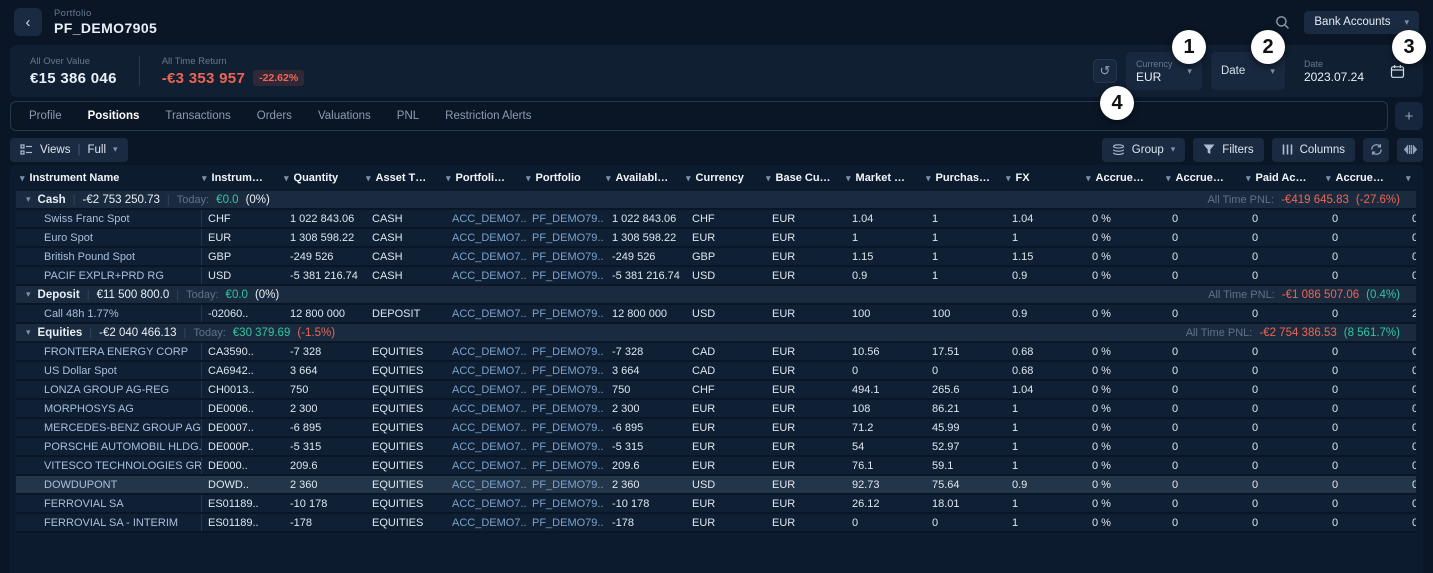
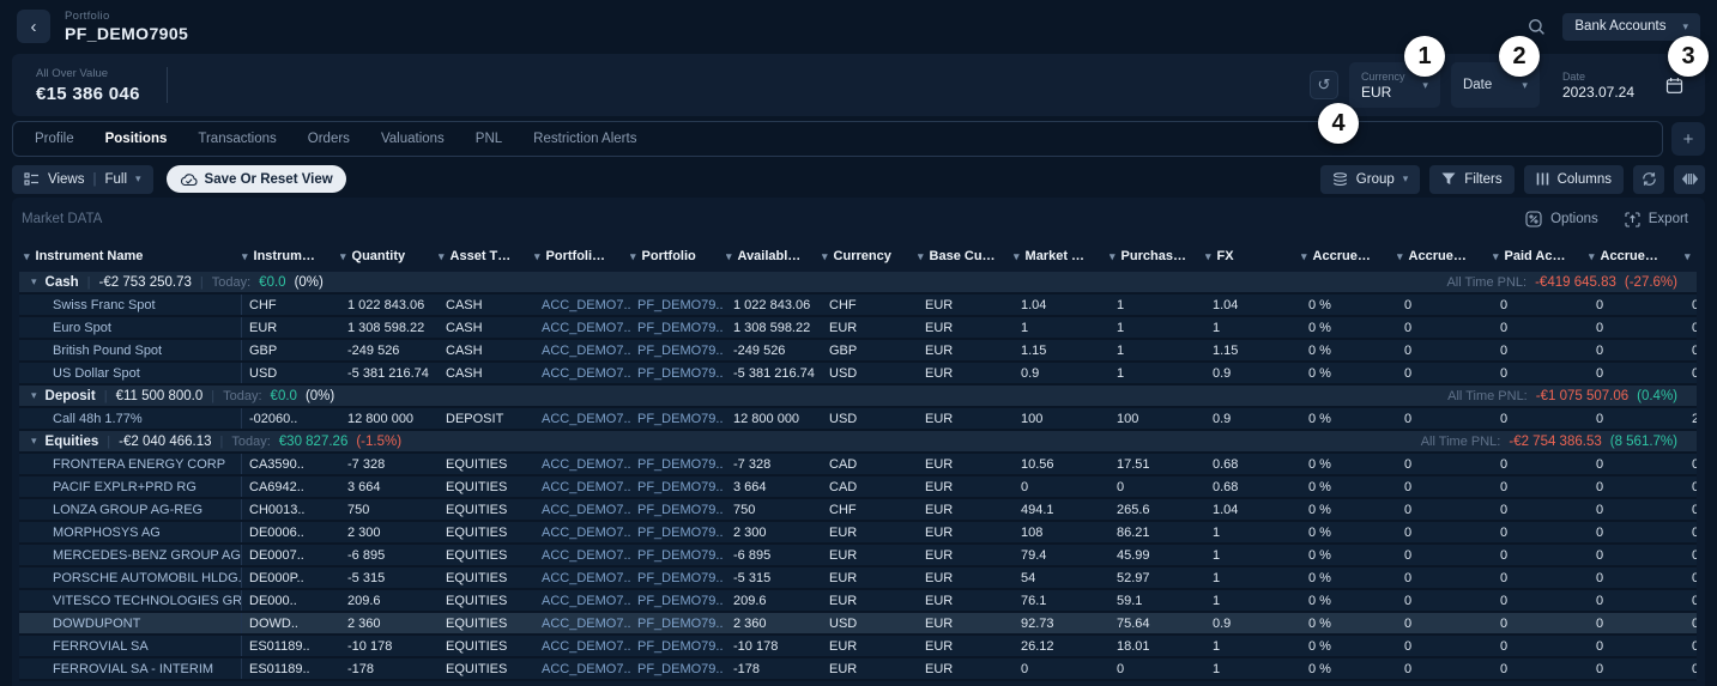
  ‹
  Portfolio
  PF_DEMO7905
  Bank Accounts
  ▾
  All Over Value
  €15 386 046
- All Time Return
- -€3 353 957
- -22.62%
  ↺
  Currency
  EUR
  ▾
  Date
  ▾
  Date
  2023.07.24
  Profile
  Positions
  Transactions
  Orders
  Valuations
  PNL
  Restriction Alerts
  +
  Views
  |
  Full
  ▾
+ Save Or Reset View
  Group
  ▾
  Filters
  Columns
+ Market DATA
+ Options
+ Export
  ▾
  Instrument Name
  ▾
  Instrum…
  ▾
  Quantity
  ▾
  Asset T…
  ▾
  Portfoli…
  ▾
  Portfolio
  ▾
  Availabl…
  ▾
  Currency
  ▾
  Base Cu…
  ▾
  Market …
  ▾
  Purchas…
  ▾
  FX
  ▾
  Accrue…
  ▾
  Accrue…
  ▾
  Paid Ac…
  ▾
  Accrue…
  ▾
  ▾
  Cash
  -€2 753 250.73
  |
  Today:
  €0.0
  (0%)
  All Time PNL:
  -€419 645.83
  (-27.6%)
  Swiss Franc Spot
  CHF
  1 022 843.06
  CASH
  ACC_DEMO7..
  PF_DEMO79..
  1 022 843.06
  CHF
  EUR
  1.04
  1
  1.04
  0 %
  0
  0
  0
  0
  Euro Spot
  EUR
  1 308 598.22
  CASH
  ACC_DEMO7..
  PF_DEMO79..
  1 308 598.22
  EUR
  EUR
  1
  1
  1
  0 %
  0
  0
  0
  0
  British Pound Spot
  GBP
  -249 526
  CASH
  ACC_DEMO7..
  PF_DEMO79..
  -249 526
  GBP
  EUR
  1.15
  1
  1.15
  0 %
  0
  0
  0
  0
- PACIF EXPLR+PRD RG
+ US Dollar Spot
  USD
  -5 381 216.74
  CASH
  ACC_DEMO7..
  PF_DEMO79..
  -5 381 216.74
  USD
  EUR
  0.9
  1
  0.9
  0 %
  0
  0
  0
  0
  ▾
  Deposit
  €11 500 800.0
  |
  Today:
  €0.0
  (0%)
  All Time PNL:
- -€1 086 507.06
+ -€1 075 507.06
  (0.4%)
  Call 48h 1.77%
  -02060..
  12 800 000
  DEPOSIT
  ACC_DEMO7..
  PF_DEMO79..
  12 800 000
  USD
  EUR
  100
  100
  0.9
  0 %
  0
  0
  0
  2
  ▾
  Equities
  |
  -€2 040 466.13
  Today:
- €30 379.69
+ €30 827.26
  (-1.5%)
  All Time PNL:
  -€2 754 386.53
  (8 561.7%)
  FRONTERA ENERGY CORP
  CA3590..
  -7 328
  EQUITIES
  ACC_DEMO7..
  PF_DEMO79..
  -7 328
  CAD
  EUR
  10.56
  17.51
  0.68
  0 %
  0
  0
  0
  0
- US Dollar Spot
+ PACIF EXPLR+PRD RG
  CA6942..
  3 664
  EQUITIES
  ACC_DEMO7..
  PF_DEMO79..
  3 664
  CAD
  EUR
  0
  0
  0.68
  0 %
  0
  0
  0
  0
  LONZA GROUP AG-REG
  CH0013..
  750
  EQUITIES
  ACC_DEMO7..
  PF_DEMO79..
  750
  CHF
  EUR
  494.1
  265.6
  1.04
  0 %
  0
  0
  0
  0
  MORPHOSYS AG
  DE0006..
  2 300
  EQUITIES
  ACC_DEMO7..
  PF_DEMO79..
  2 300
  EUR
  EUR
  108
  86.21
  1
  0 %
  0
  0
  0
  0
  MERCEDES-BENZ GROUP AG
  DE0007..
  -6 895
  EQUITIES
  ACC_DEMO7..
  PF_DEMO79..
  -6 895
  EUR
  EUR
- 71.2
+ 79.4
  45.99
  1
  0 %
  0
  0
  0
  0
  PORSCHE AUTOMOBIL HLDG.
  DE000P..
  -5 315
  EQUITIES
  ACC_DEMO7..
  PF_DEMO79..
  -5 315
  EUR
  EUR
  54
  52.97
  1
  0 %
  0
  0
  0
  0
  VITESCO TECHNOLOGIES GR
  DE000..
  209.6
  EQUITIES
  ACC_DEMO7..
  PF_DEMO79..
  209.6
  EUR
  EUR
  76.1
  59.1
  1
  0 %
  0
  0
  0
  0
  DOWDUPONT
  DOWD..
  2 360
  EQUITIES
  ACC_DEMO7..
  PF_DEMO79..
  2 360
  USD
  EUR
  92.73
  75.64
  0.9
  0 %
  0
  0
  0
  0
  FERROVIAL SA
  ES01189..
  -10 178
  EQUITIES
  ACC_DEMO7..
  PF_DEMO79..
  -10 178
  EUR
  EUR
  26.12
  18.01
  1
  0 %
  0
  0
  0
  0
  FERROVIAL SA - INTERIM
  ES01189..
  -178
  EQUITIES
  ACC_DEMO7..
  PF_DEMO79..
  -178
  EUR
  EUR
  0
  0
  1
  0 %
  0
  0
  0
  0
  1
  2
  3
  4
